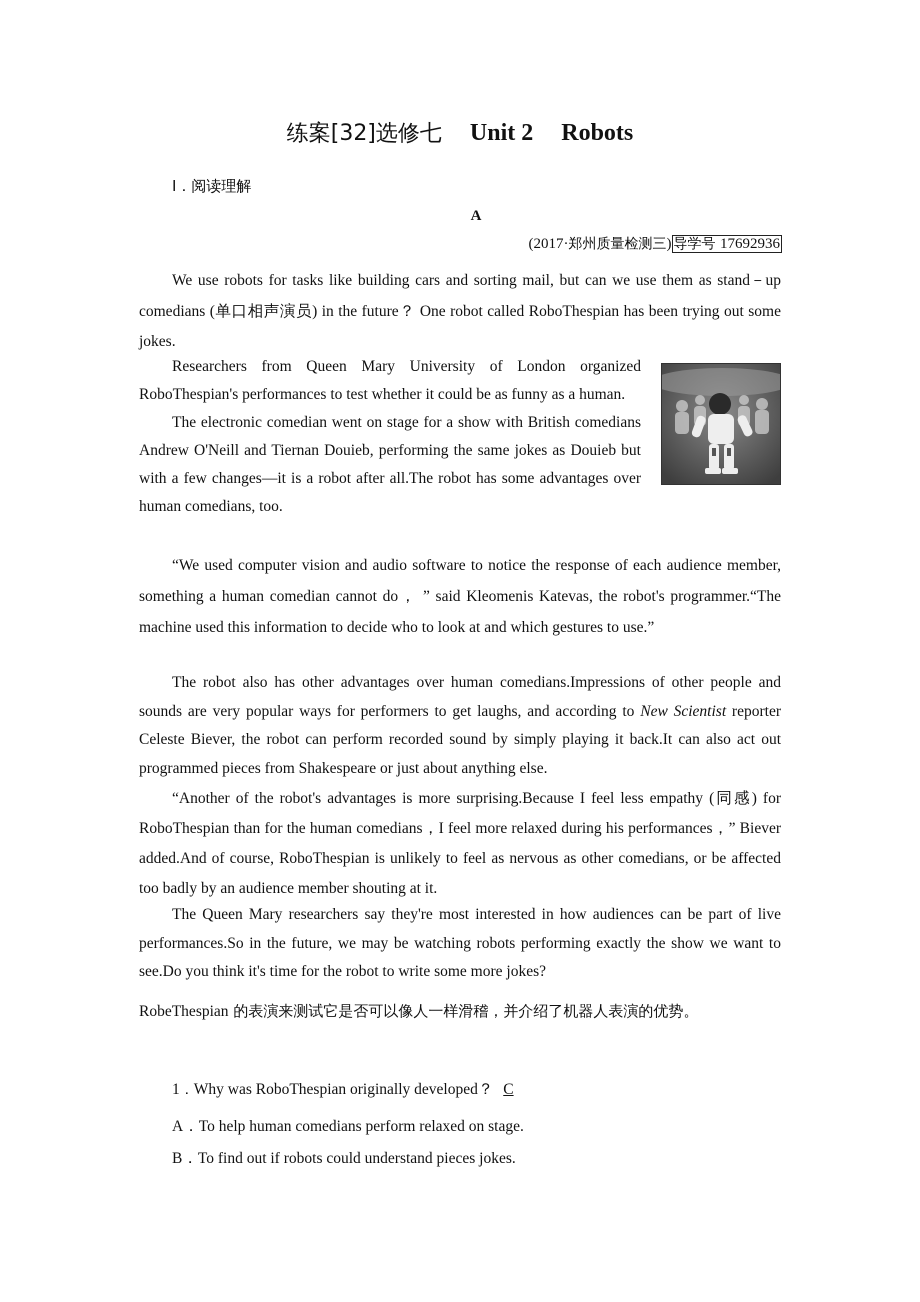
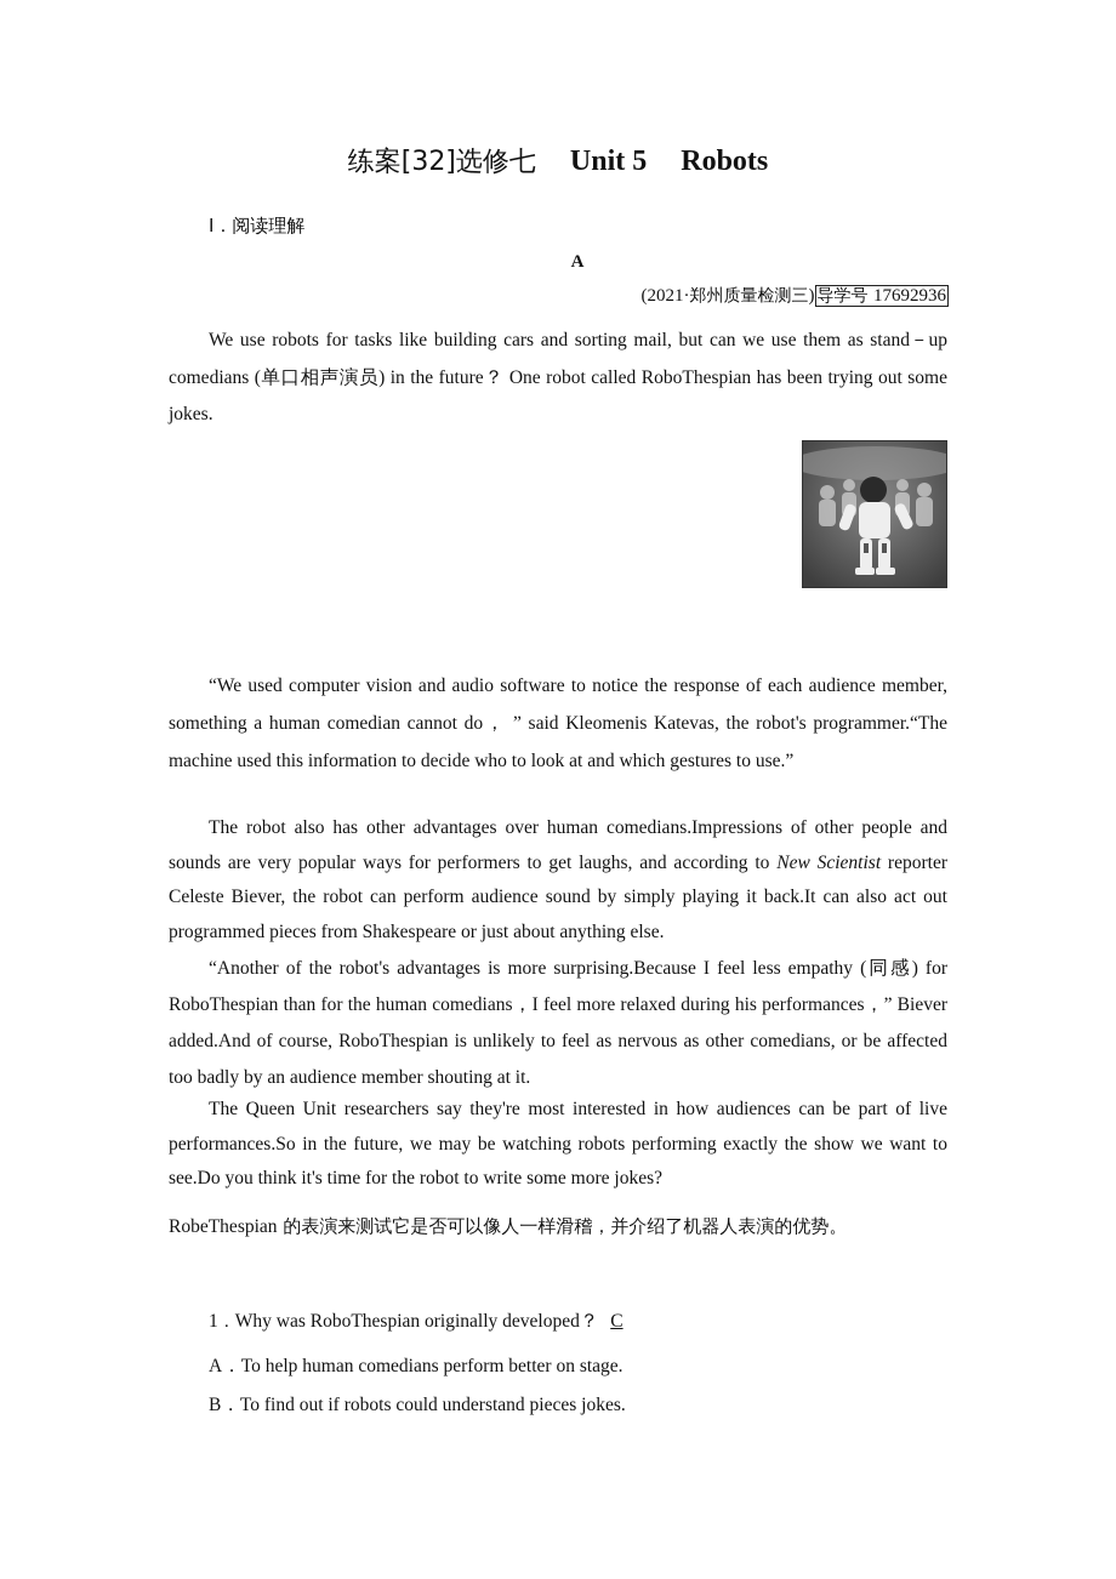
- 练案[32]选修七 Unit 2 Robots
+ 练案[32]选修七 Unit 5 Robots
  Ⅰ．阅读理解
  A
- (2017·郑州质量检测三) 导学号 17692936
+ (2021·郑州质量检测三) 导学号 17692936
  We use robots for tasks like building cars and sorting mail, but can we use them as stand－up comedians (单口相声演员) in the future？ One robot called RoboThespian has been trying out some jokes.
- Researchers from Queen Mary University of London organized RoboThespian's performances to test whether it could be as funny as a human.
- The electronic comedian went on stage for a show with British comedians Andrew O'Neill and Tiernan Douieb, performing the same jokes as Douieb but with a few changes—it is a robot after all.The robot has some advantages over human comedians, too.
  “We used computer vision and audio software to notice the response of each audience member, something a human comedian cannot do， ” said Kleomenis Katevas, the robot's programmer.“The machine used this information to decide who to look at and which gestures to use.”
- The robot also has other advantages over human comedians.Impressions of other people and sounds are very popular ways for performers to get laughs, and according to New Scientist reporter Celeste Biever, the robot can perform recorded sound by simply playing it back.It can also act out programmed pieces from Shakespeare or just about anything else.
+ The robot also has other advantages over human comedians.Impressions of other people and sounds are very popular ways for performers to get laughs, and according to New Scientist reporter Celeste Biever, the robot can perform audience sound by simply playing it back.It can also act out programmed pieces from Shakespeare or just about anything else.
  “Another of the robot's advantages is more surprising.Because I feel less empathy (同感) for RoboThespian than for the human comedians，I feel more relaxed during his performances，” Biever added.And of course, RoboThespian is unlikely to feel as nervous as other comedians, or be affected too badly by an audience member shouting at it.
- The Queen Mary researchers say they're most interested in how audiences can be part of live performances.So in the future, we may be watching robots performing exactly the show we want to see.Do you think it's time for the robot to write some more jokes?
+ The Queen Unit researchers say they're most interested in how audiences can be part of live performances.So in the future, we may be watching robots performing exactly the show we want to see.Do you think it's time for the robot to write some more jokes?
  RobeThespian 的表演来测试它是否可以像人一样滑稽，并介绍了机器人表演的优势。
  1．Why was RoboThespian originally developed？ C
- A．To help human comedians perform relaxed on stage.
+ A．To help human comedians perform better on stage.
  B．To find out if robots could understand pieces jokes.
